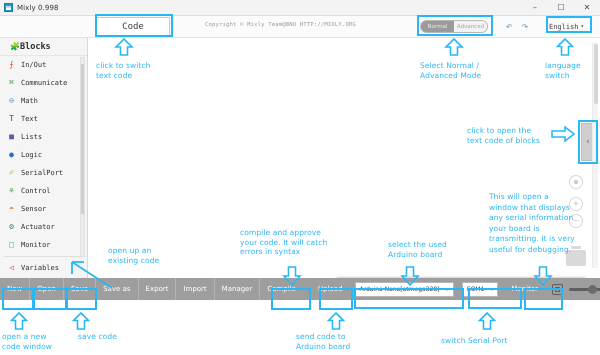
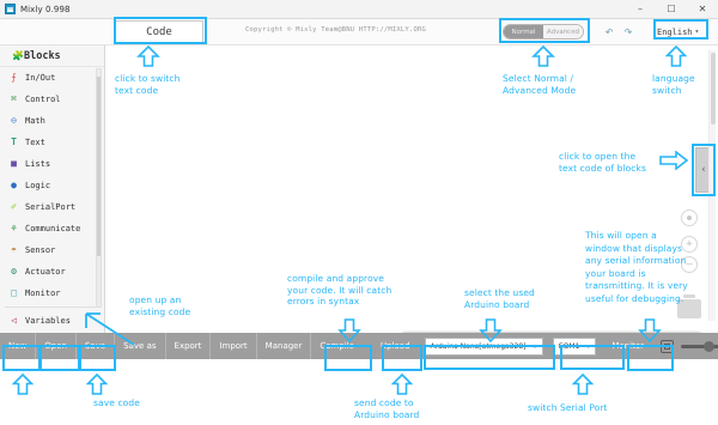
  Mixly 0.998
  –
  ☐
  ✕
  Code
  ↶
  ↷
  English
  🧩
  Blocks
  ⨍
  In/Out
  ⌘
- Communicate
+ Control
  ⊖
  Math
  T
  Text
  ■
  Lists
  ●
  Logic
  ✐
  SerialPort
  ⚘
- Control
+ Communicate
  ☂
  Sensor
  ⚙
  Actuator
  □
  Monitor
  ◁
  Variables
  ‹
  +
  –
  New
  Open
  Save
  Save as
  Export
  Import
  Manager
  Compile
  Upload
  Monitor
  click to switch
  text code
  Select Normal /
  Advanced Mode
  language
  switch
  click to open the
  text code of blocks
  This will open a
  window that displays
  any serial information
  your board is
  transmitting. It is very
  useful for debugging.
  compile and approve
  your code. It will catch
  errors in syntax
  select the used
  Arduino board
  open up an
  existing code
- open a new
- code window
  save code
  send code to
  Arduino board
  switch Serial Port
